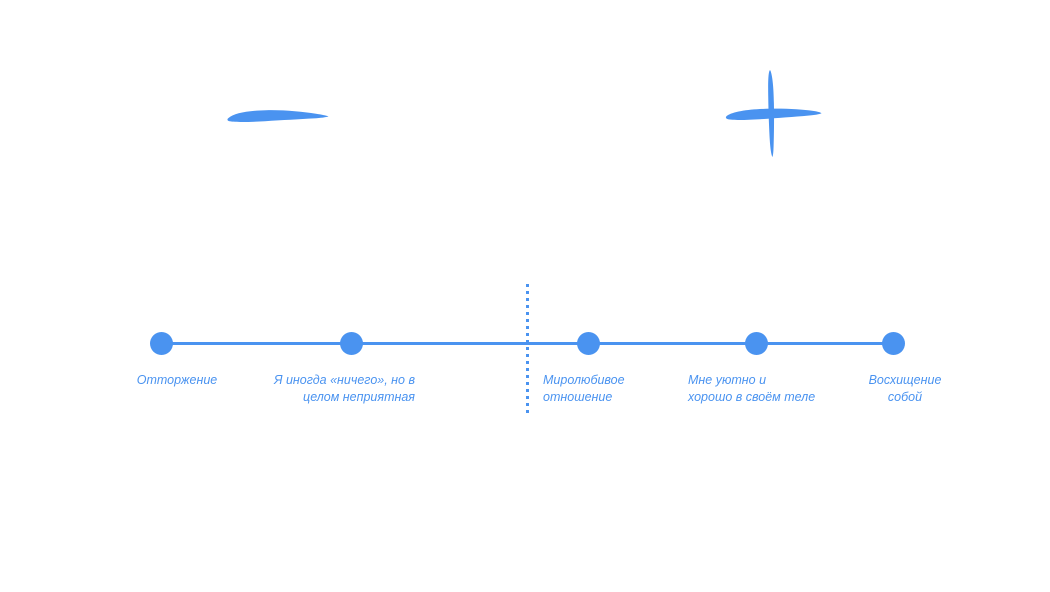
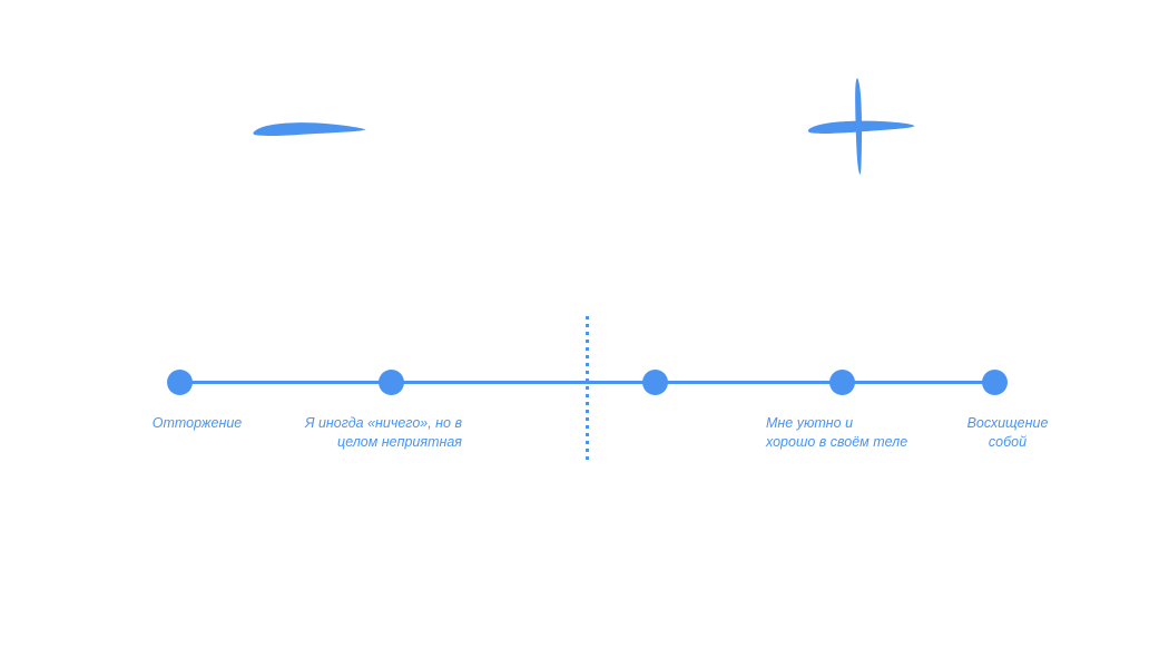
  Отторжение
  Я иногда «ничего», но в
  целом неприятная
- Миролюбивое
- отношение
  Мне уютно и
  хорошо в своём теле
  Восхищение
  собой
